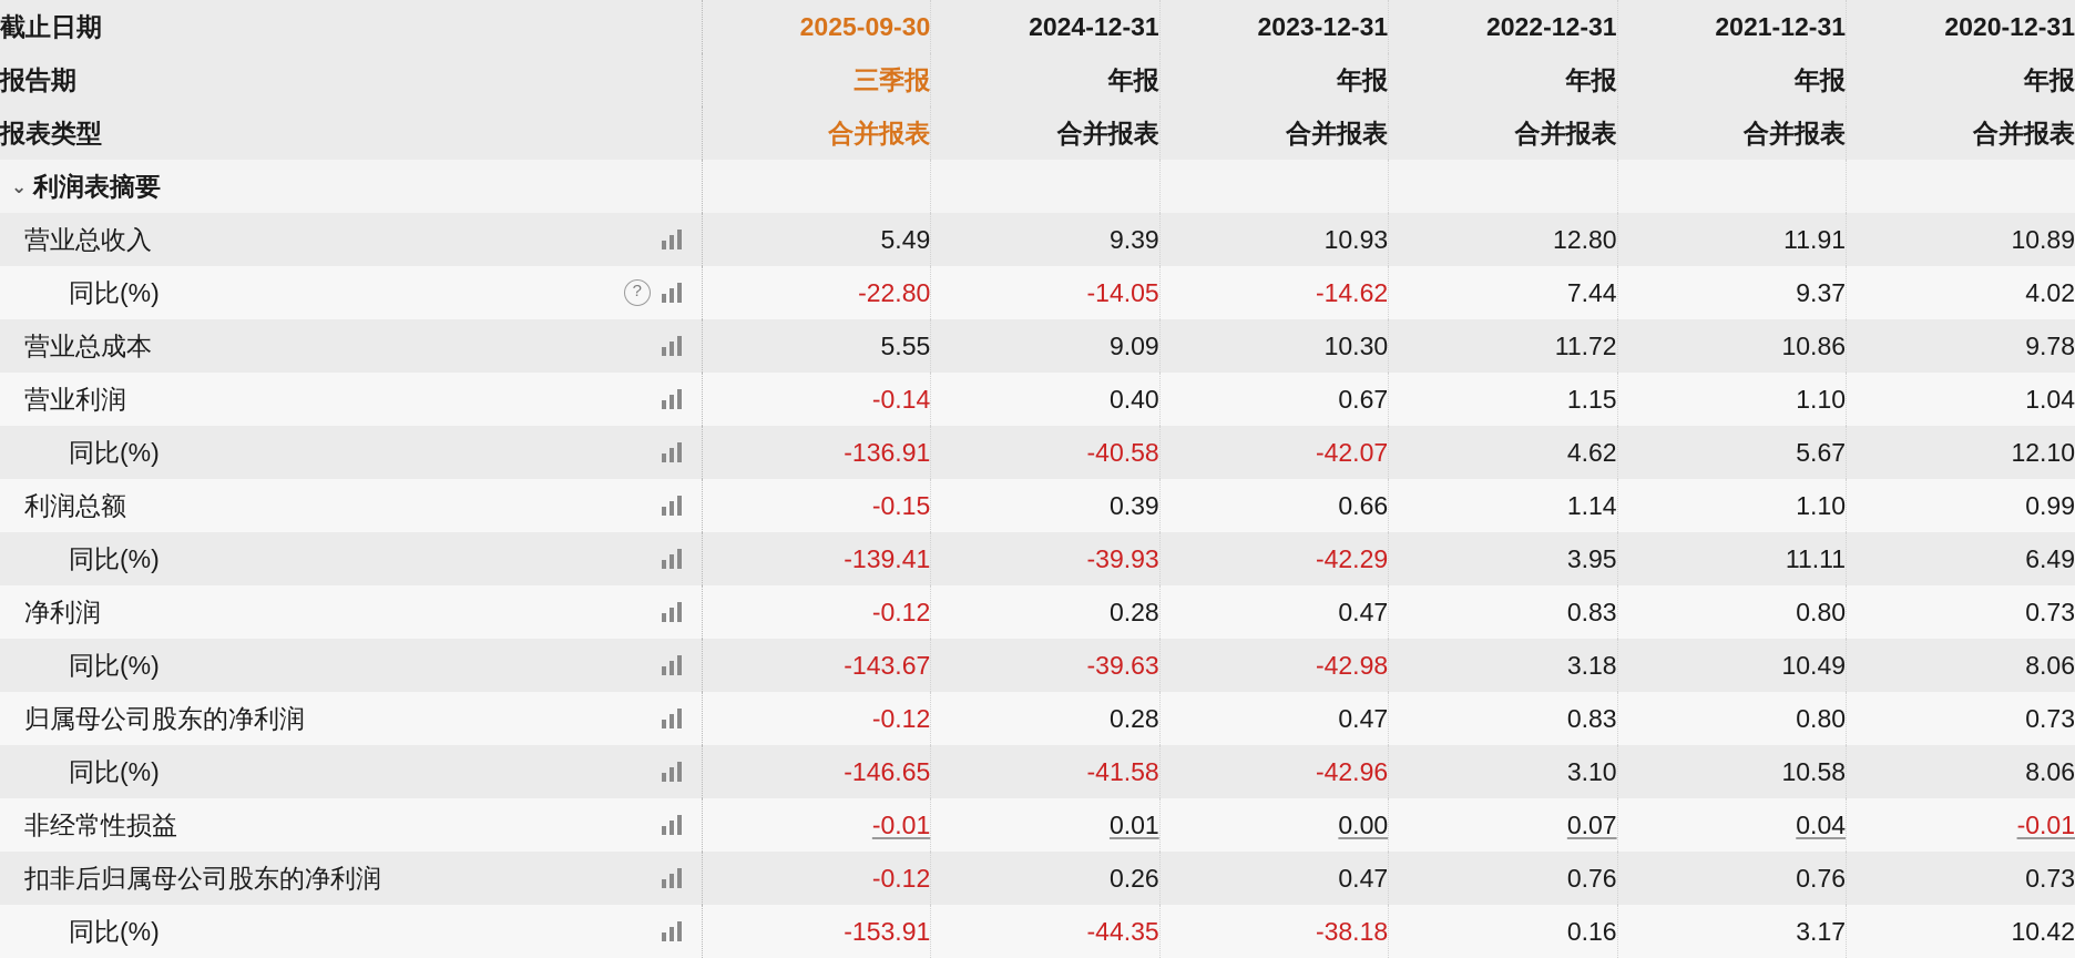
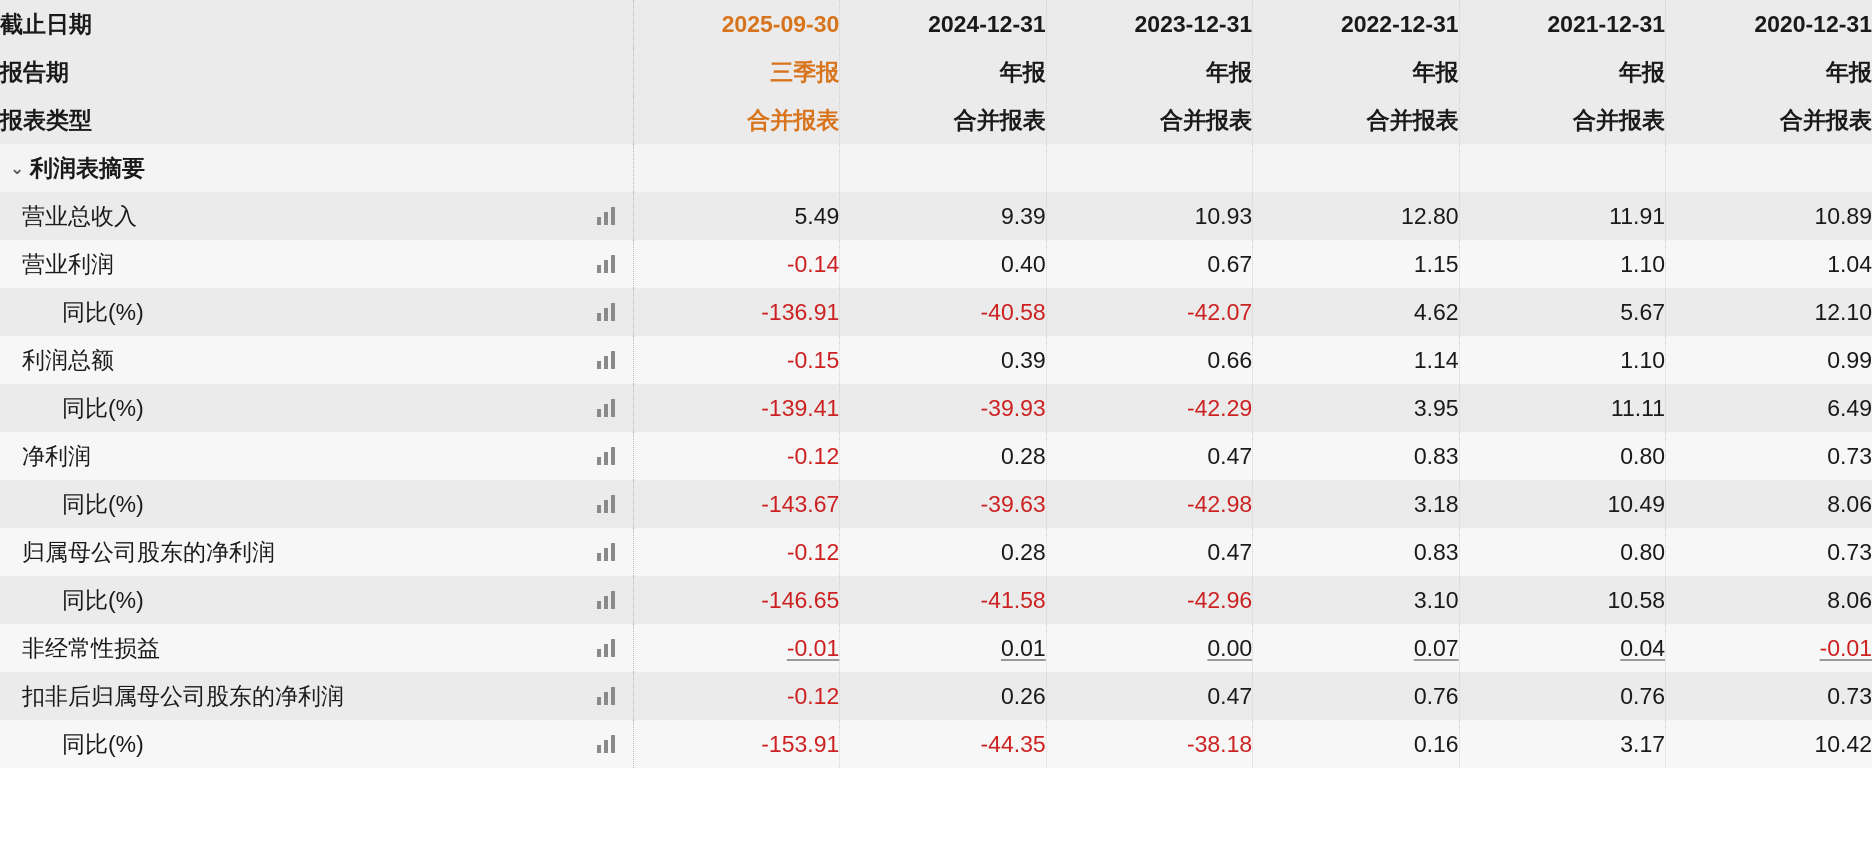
  截止日期	2025-09-30	2024-12-31	2023-12-31	2022-12-31	2021-12-31	2020-12-31
  报告期	三季报	年报	年报	年报	年报	年报
  报表类型	合并报表	合并报表	合并报表	合并报表	合并报表	合并报表
  ⌄ 利润表摘要
  营业总收入	5.49	9.39	10.93	12.80	11.91	10.89
- 同比(%) ?	-22.80	-14.05	-14.62	7.44	9.37	4.02
- 营业总成本	5.55	9.09	10.30	11.72	10.86	9.78
  营业利润	-0.14	0.40	0.67	1.15	1.10	1.04
  同比(%)	-136.91	-40.58	-42.07	4.62	5.67	12.10
  利润总额	-0.15	0.39	0.66	1.14	1.10	0.99
  同比(%)	-139.41	-39.93	-42.29	3.95	11.11	6.49
  净利润	-0.12	0.28	0.47	0.83	0.80	0.73
  同比(%)	-143.67	-39.63	-42.98	3.18	10.49	8.06
  归属母公司股东的净利润	-0.12	0.28	0.47	0.83	0.80	0.73
  同比(%)	-146.65	-41.58	-42.96	3.10	10.58	8.06
  非经常性损益	-0.01	0.01	0.00	0.07	0.04	-0.01
  扣非后归属母公司股东的净利润	-0.12	0.26	0.47	0.76	0.76	0.73
  同比(%)	-153.91	-44.35	-38.18	0.16	3.17	10.42
